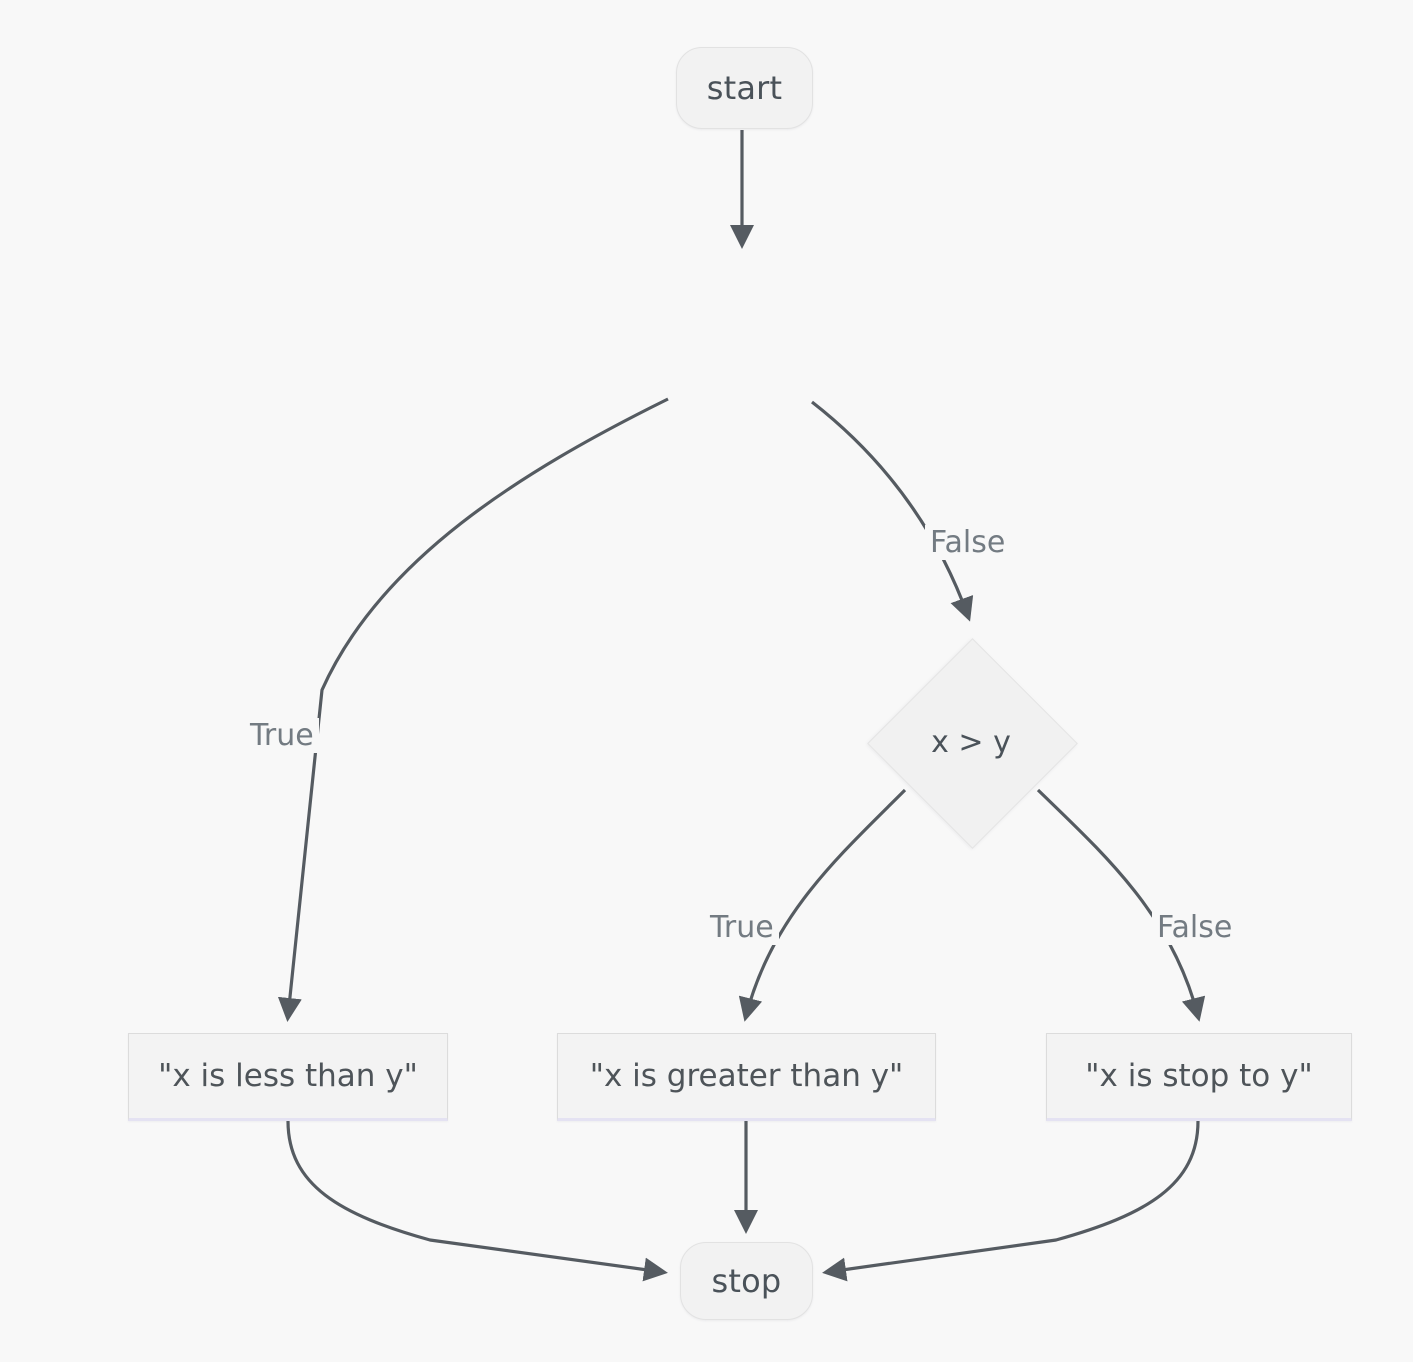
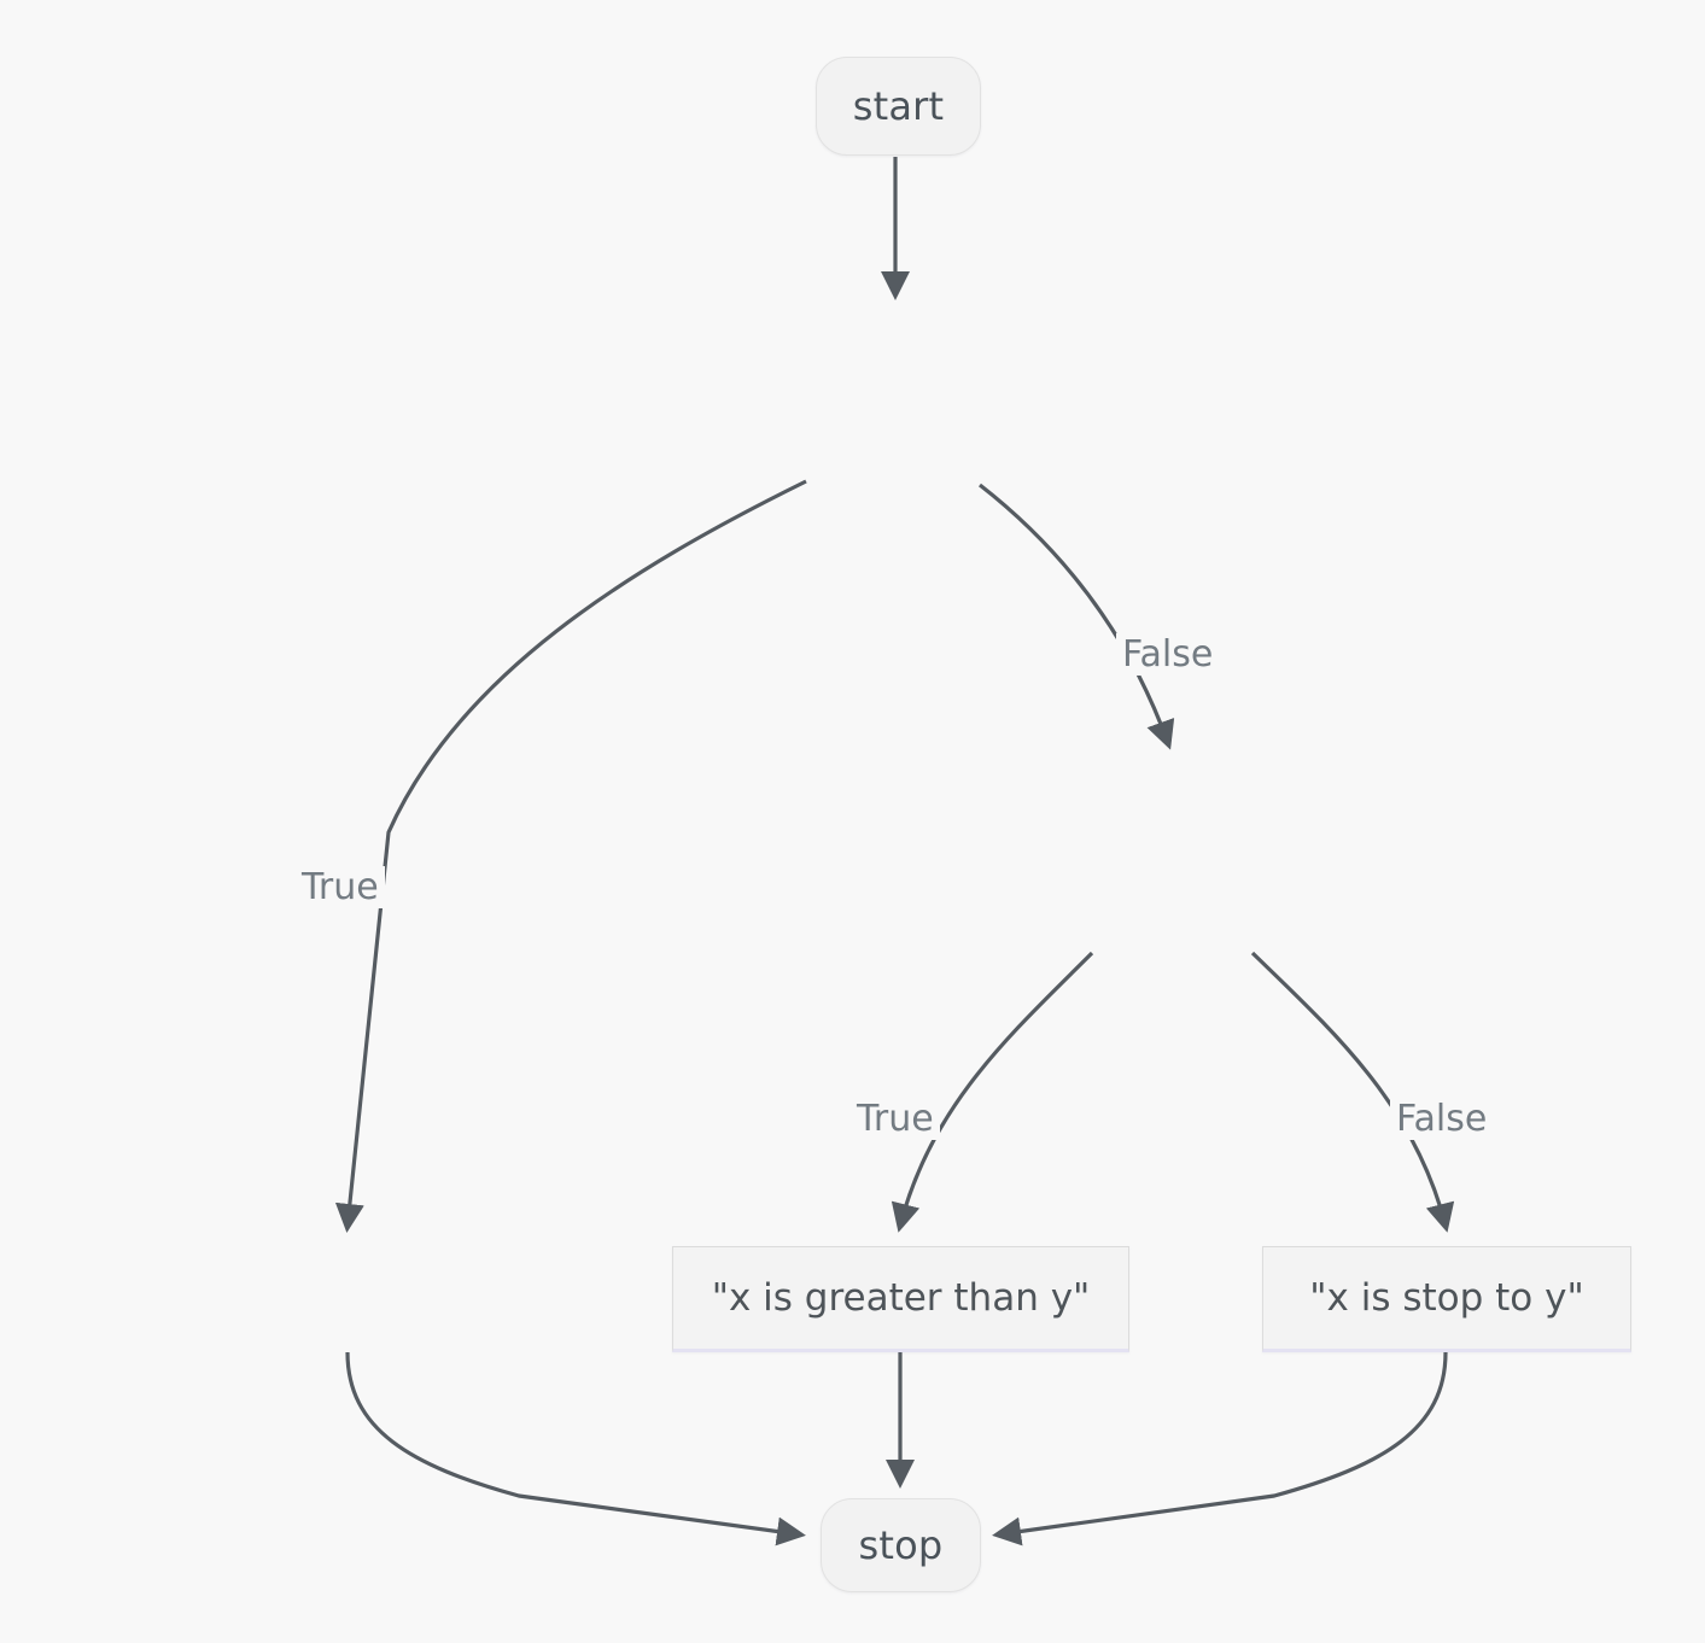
  start
- x > y
- "x is less than y"
  "x is greater than y"
  "x is stop to y"
  stop
  True
  False
  True
  False
